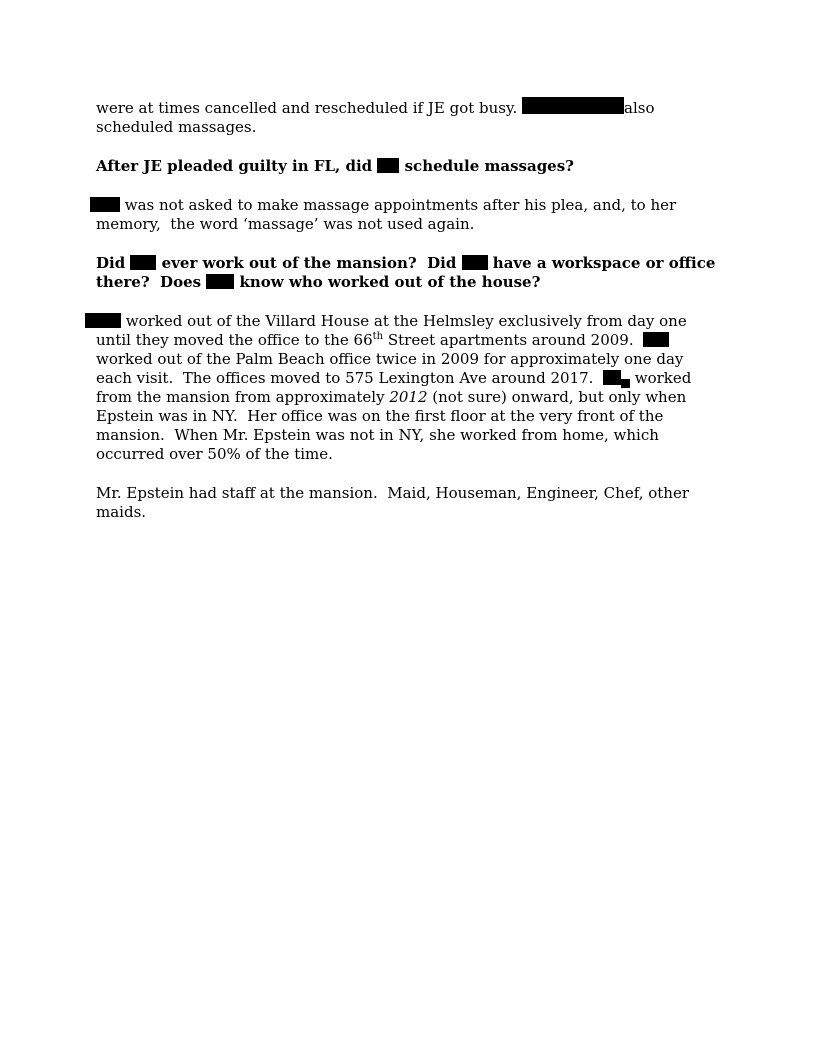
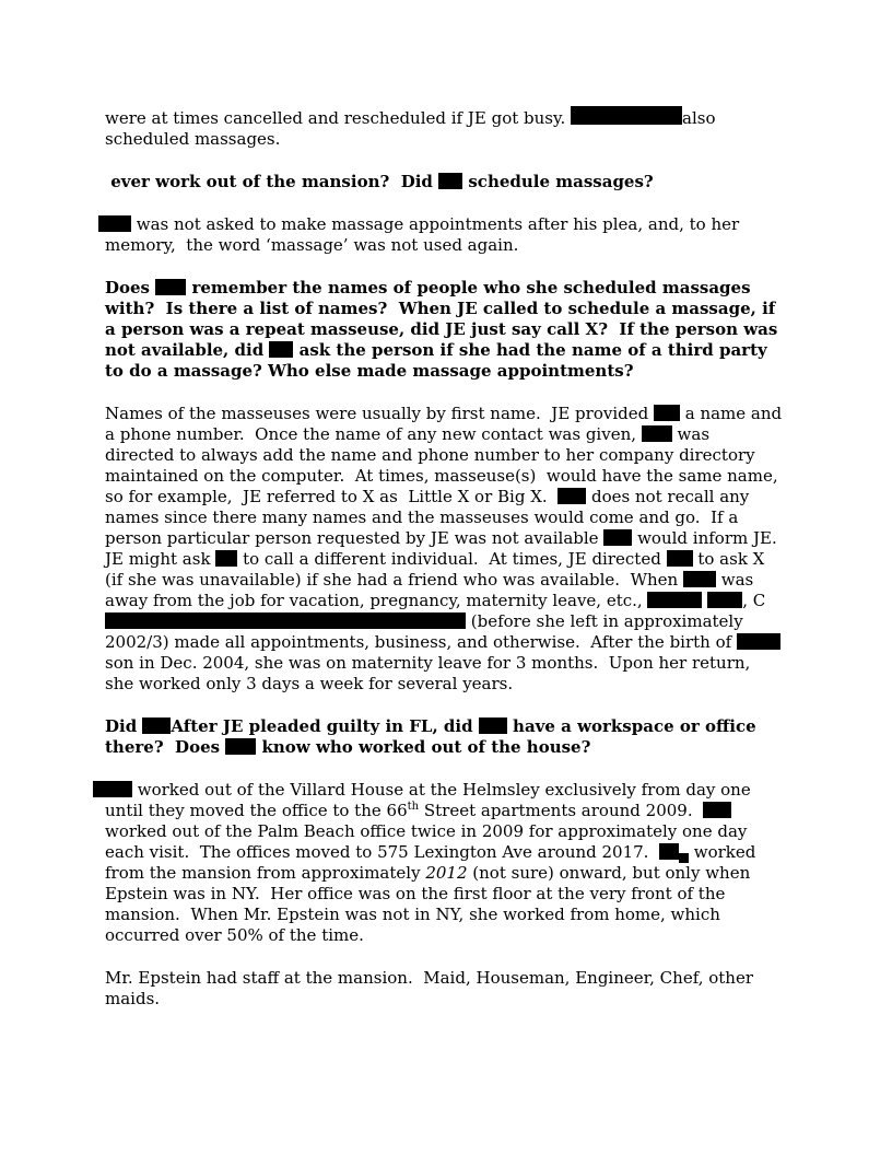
  were at times cancelled and rescheduled if JE got busy. also scheduled massages.
- After JE pleaded guilty in FL, did schedule massages?
+ ever work out of the mansion? Did schedule massages?
  was not asked to make massage appointments after his plea, and, to her memory, the word ‘massage’ was not used again.
+ Does remember the names of people who she scheduled massages with? Is there a list of names? When JE called to schedule a massage, if a person was a repeat masseuse, did JE just say call X? If the person was not available, did ask the person if she had the name of a third party to do a massage? Who else made massage appointments?
+ Names of the masseuses were usually by first name. JE provided a name and a phone number. Once the name of any new contact was given, was directed to always add the name and phone number to her company directory maintained on the computer. At times, masseuse(s) would have the same name, so for example, JE referred to X as Little X or Big X. does not recall any names since there many names and the masseuses would come and go. If a person particular person requested by JE was not available would inform JE. JE might ask to call a different individual. At times, JE directed to ask X (if she was unavailable) if she had a friend who was available. When was away from the job for vacation, pregnancy, maternity leave, etc., , C (before she left in approximately 2002/3) made all appointments, business, and otherwise. After the birth of son in Dec. 2004, she was on maternity leave for 3 months. Upon her return, she worked only 3 days a week for several years.
- Did ever work out of the mansion? Did have a workspace or office there? Does know who worked out of the house?
+ Did After JE pleaded guilty in FL, did have a workspace or office there? Does know who worked out of the house?
  worked out of the Villard House at the Helmsley exclusively from day one until they moved the office to the 66th Street apartments around 2009. worked out of the Palm Beach office twice in 2009 for approximately one day each visit. The offices moved to 575 Lexington Ave around 2017. worked from the mansion from approximately 2012 (not sure) onward, but only when Epstein was in NY. Her office was on the first floor at the very front of the mansion. When Mr. Epstein was not in NY, she worked from home, which occurred over 50% of the time.
  Mr. Epstein had staff at the mansion. Maid, Houseman, Engineer, Chef, other maids.
